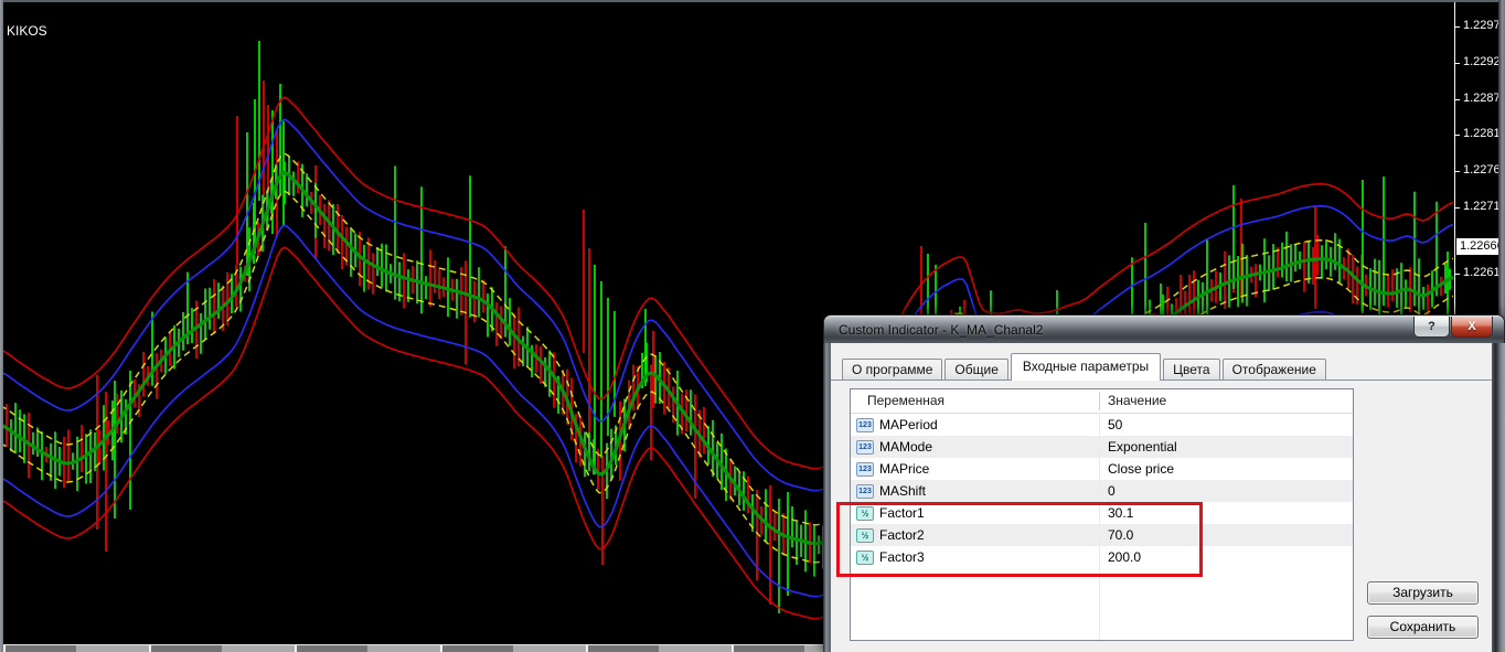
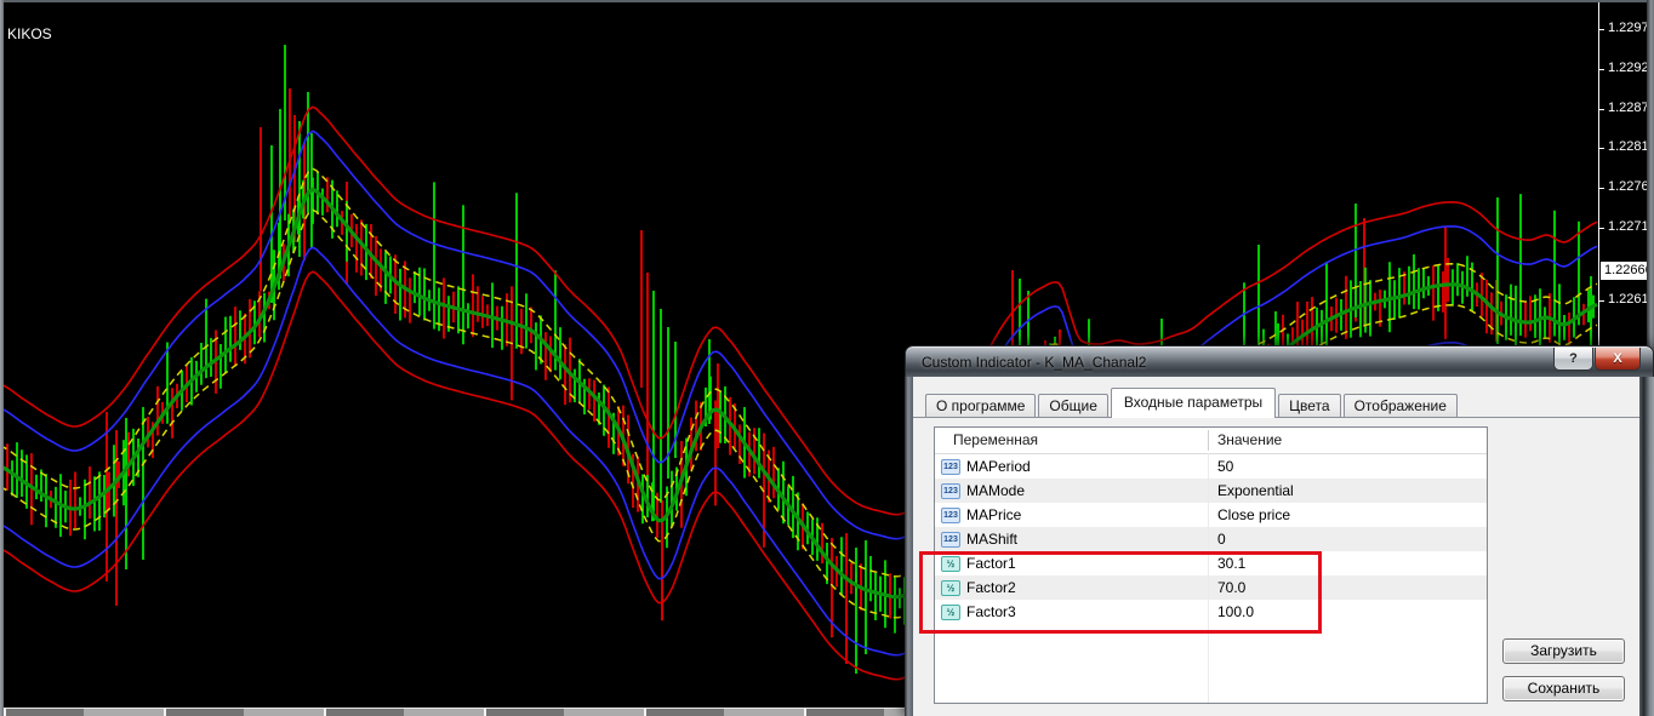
  KIKOS
  1.2297
  1.2292
  1.2287
  1.2281
  1.2276
  1.2271
  1.2261
  1.2266
  Custom Indicator - K_MA_Chanal2
  ?
  X
  О программе
  Общие
  Входные параметры
  Цвета
  Отображение
  Переменная
  Значение
  MAPeriod
  50
  MAMode
  Exponential
  MAPrice
  Close price
  MAShift
  0
  ½
  Factor1
  30.1
  ½
  Factor2
  70.0
  ½
  Factor3
- 200.0
+ 100.0
  Загрузить
  Сохранить
